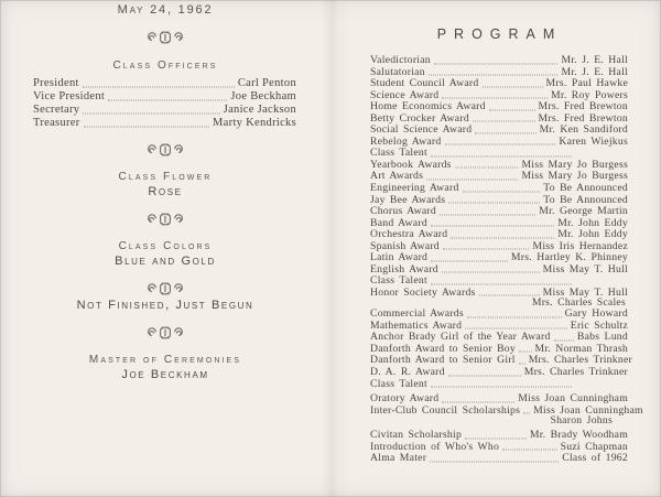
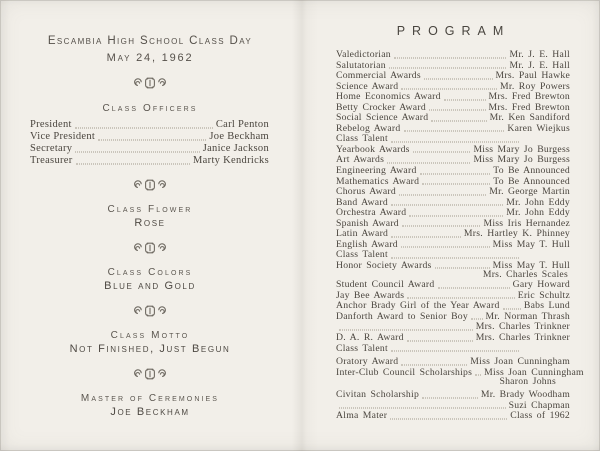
+ Escambia High School Class Day
  May 24, 1962
  Class Officers
  President
  Carl Penton
  Vice President
  Joe Beckham
  Secretary
  Janice Jackson
  Treasurer
  Marty Kendricks
  Class Flower
  Rose
  Class Colors
  Blue and Gold
+ Class Motto
  Not Finished, Just Begun
  Master of Ceremonies
  Joe Beckham
  PROGRAM
  Valedictorian
  Mr. J. E. Hall
  Salutatorian
  Mr. J. E. Hall
- Student Council Award
+ Commercial Awards
  Mrs. Paul Hawke
  Science Award
  Mr. Roy Powers
  Home Economics Award
  Mrs. Fred Brewton
  Betty Crocker Award
  Mrs. Fred Brewton
  Social Science Award
  Mr. Ken Sandiford
  Rebelog Award
  Karen Wiejkus
  Class Talent
  Yearbook Awards
  Miss Mary Jo Burgess
  Art Awards
  Miss Mary Jo Burgess
  Engineering Award
  To Be Announced
- Jay Bee Awards
+ Mathematics Award
  To Be Announced
  Chorus Award
  Mr. George Martin
  Band Award
  Mr. John Eddy
  Orchestra Award
  Mr. John Eddy
  Spanish Award
  Miss Iris Hernandez
  Latin Award
  Mrs. Hartley K. Phinney
  English Award
  Miss May T. Hull
  Class Talent
  Honor Society Awards
  Miss May T. Hull
  Mrs. Charles Scales
- Commercial Awards
+ Student Council Award
  Gary Howard
- Mathematics Award
+ Jay Bee Awards
  Eric Schultz
  Anchor Brady Girl of the Year Award
  Babs Lund
  Danforth Award to Senior Boy
  Mr. Norman Thrash
- Danforth Award to Senior Girl
  Mrs. Charles Trinkner
  D. A. R. Award
  Mrs. Charles Trinkner
  Class Talent
  Oratory Award
  Miss Joan Cunningham
  Inter-Club Council Scholarships
  Miss Joan Cunningham
  Sharon Johns
  Civitan Scholarship
  Mr. Brady Woodham
- Introduction of Who's Who
  Suzi Chapman
  Alma Mater
  Class of 1962
